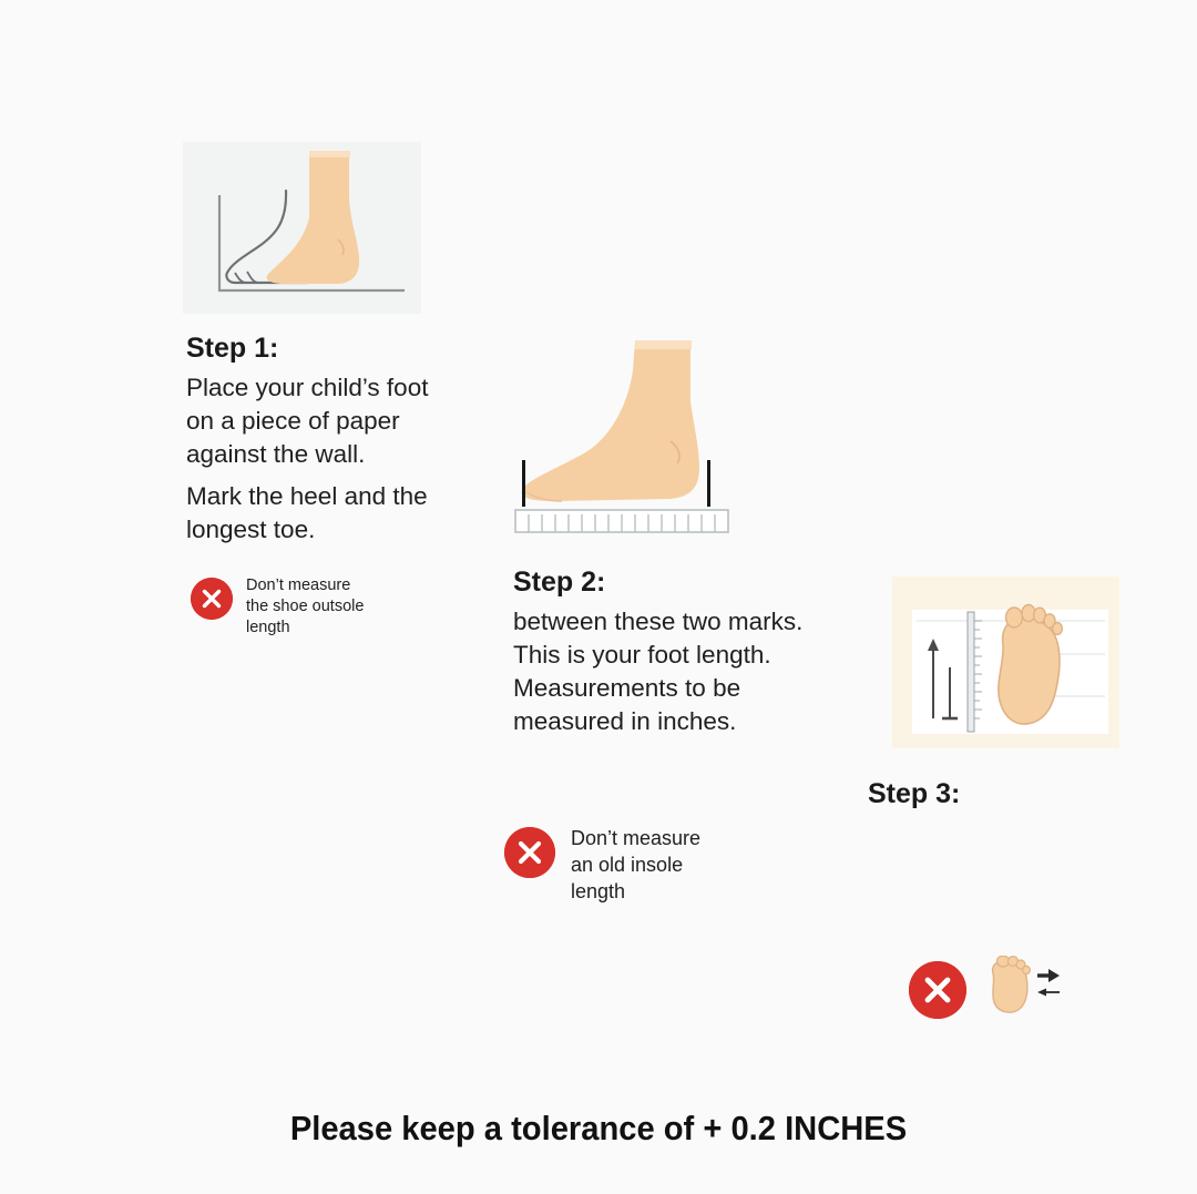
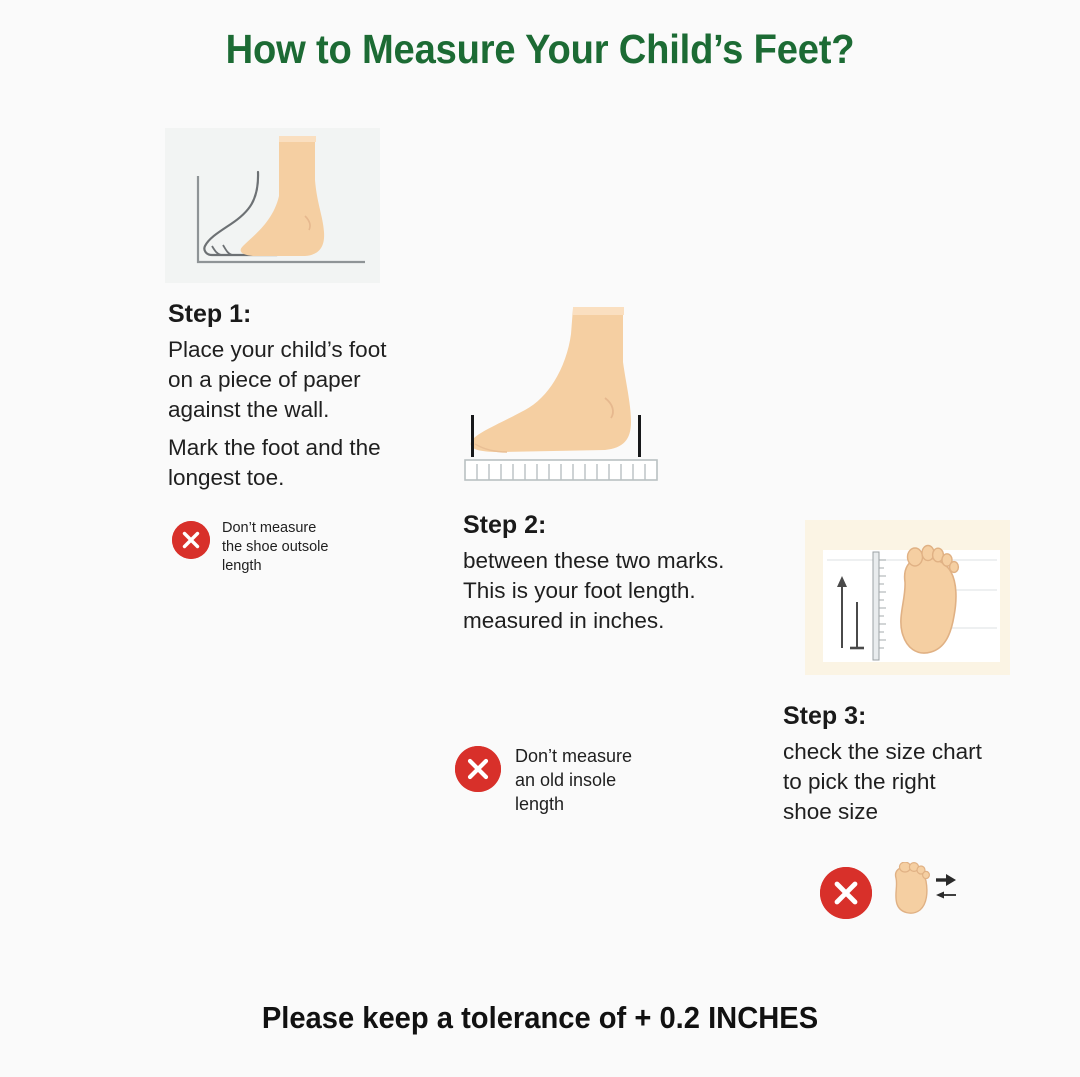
+ How to Measure Your Child’s Feet?
  Step 1:
  Place your child’s foot
  on a piece of paper
  against the wall.
- Mark the heel and the
+ Mark the foot and the
  longest toe.
  Don’t measure
  the shoe outsole
  length
  Step 2:
  between these two marks.
  This is your foot length.
- Measurements to be
  measured in inches.
  Don’t measure
  an old insole
  length
  Step 3:
+ check the size chart
+ to pick the right
+ shoe size
  Please keep a tolerance of + 0.2 INCHES
